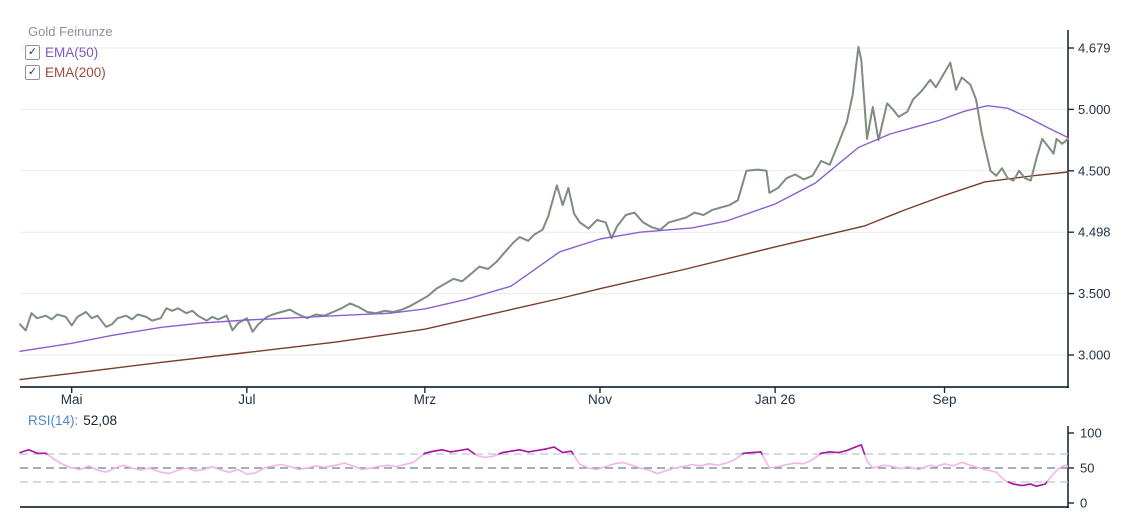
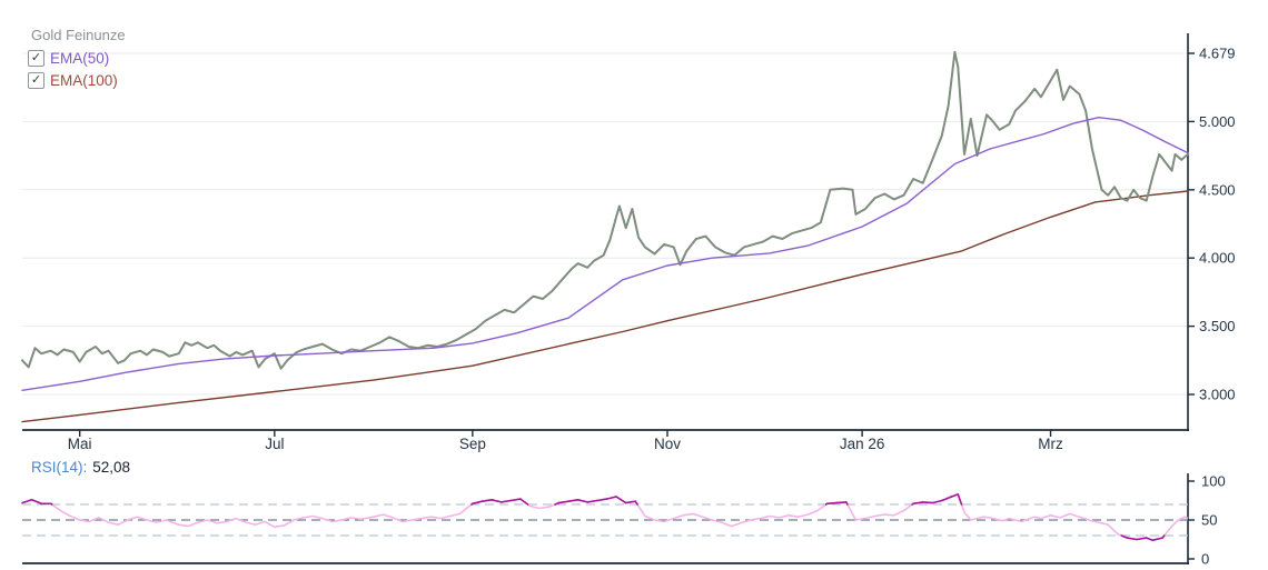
  4.679
  5.000
  4.500
- 4.498
+ 4.000
  3.500
  3.000
  Mai
  Jul
- Mrz
+ Sep
  Nov
  Jan 26
- Sep
+ Mrz
  100
  50
  0
  Gold Feinunze
  ✓
  EMA(50)
  ✓
- EMA(200)
+ EMA(100)
  RSI(14): 52,08
